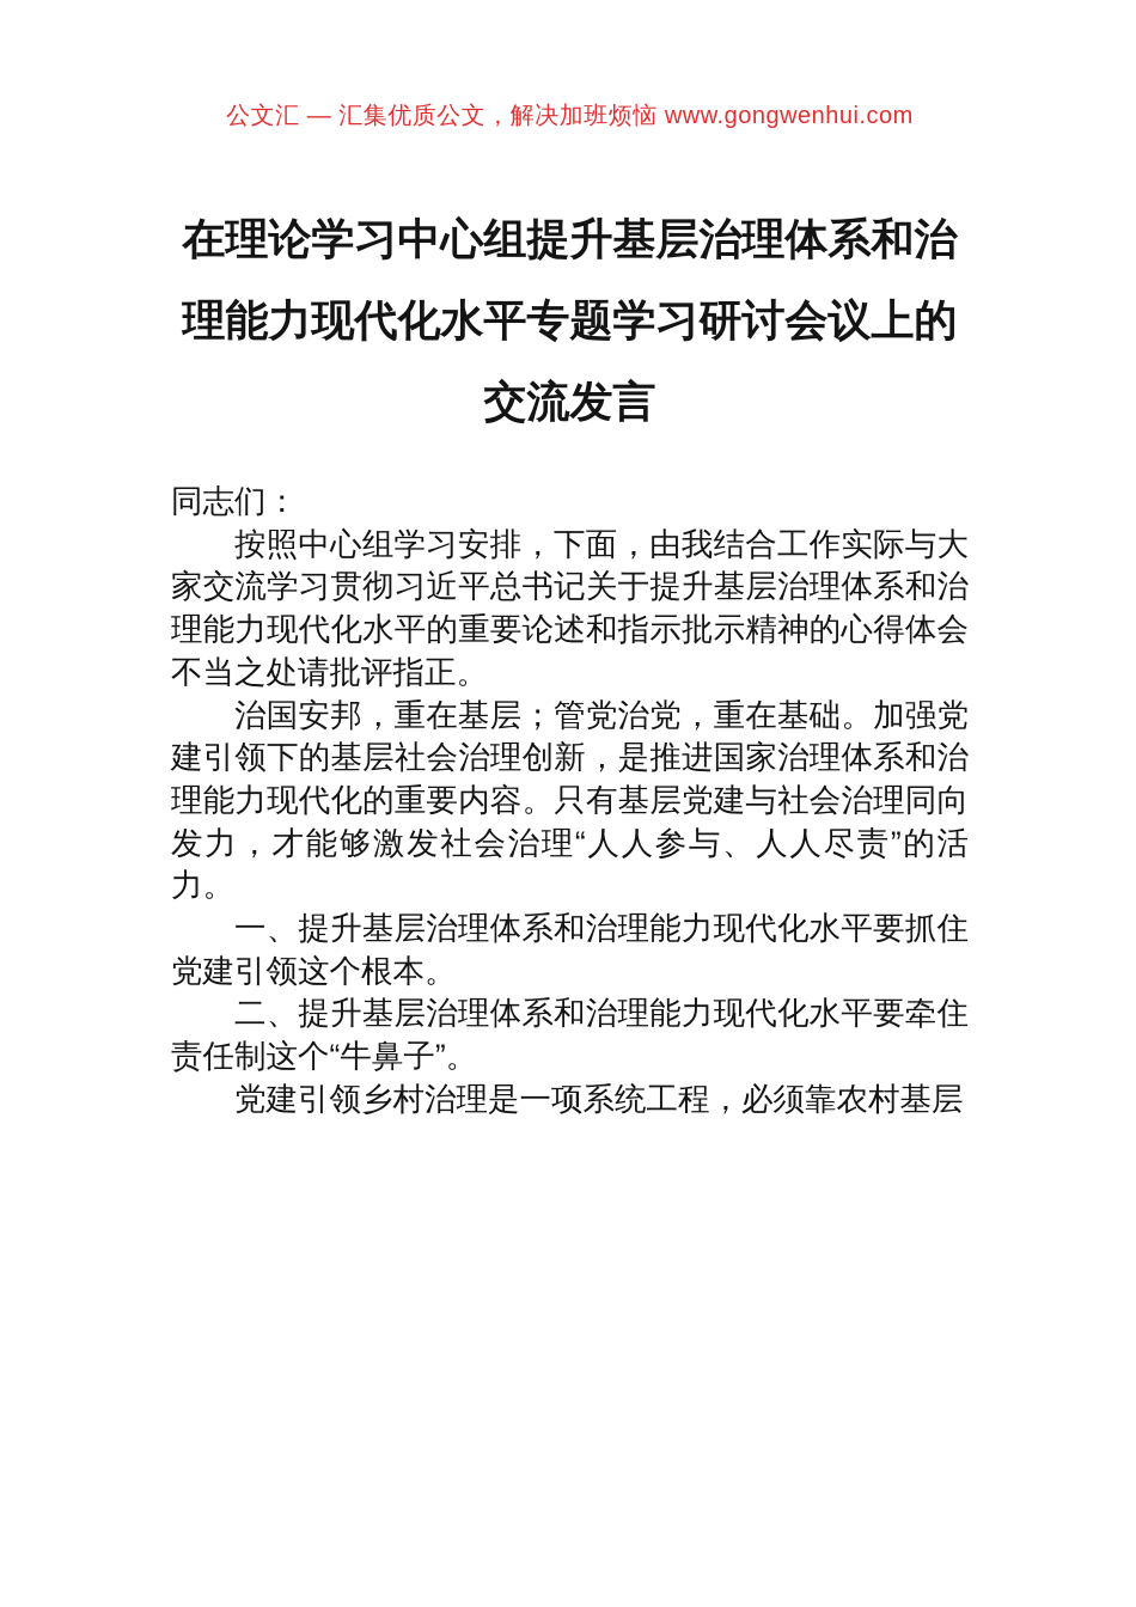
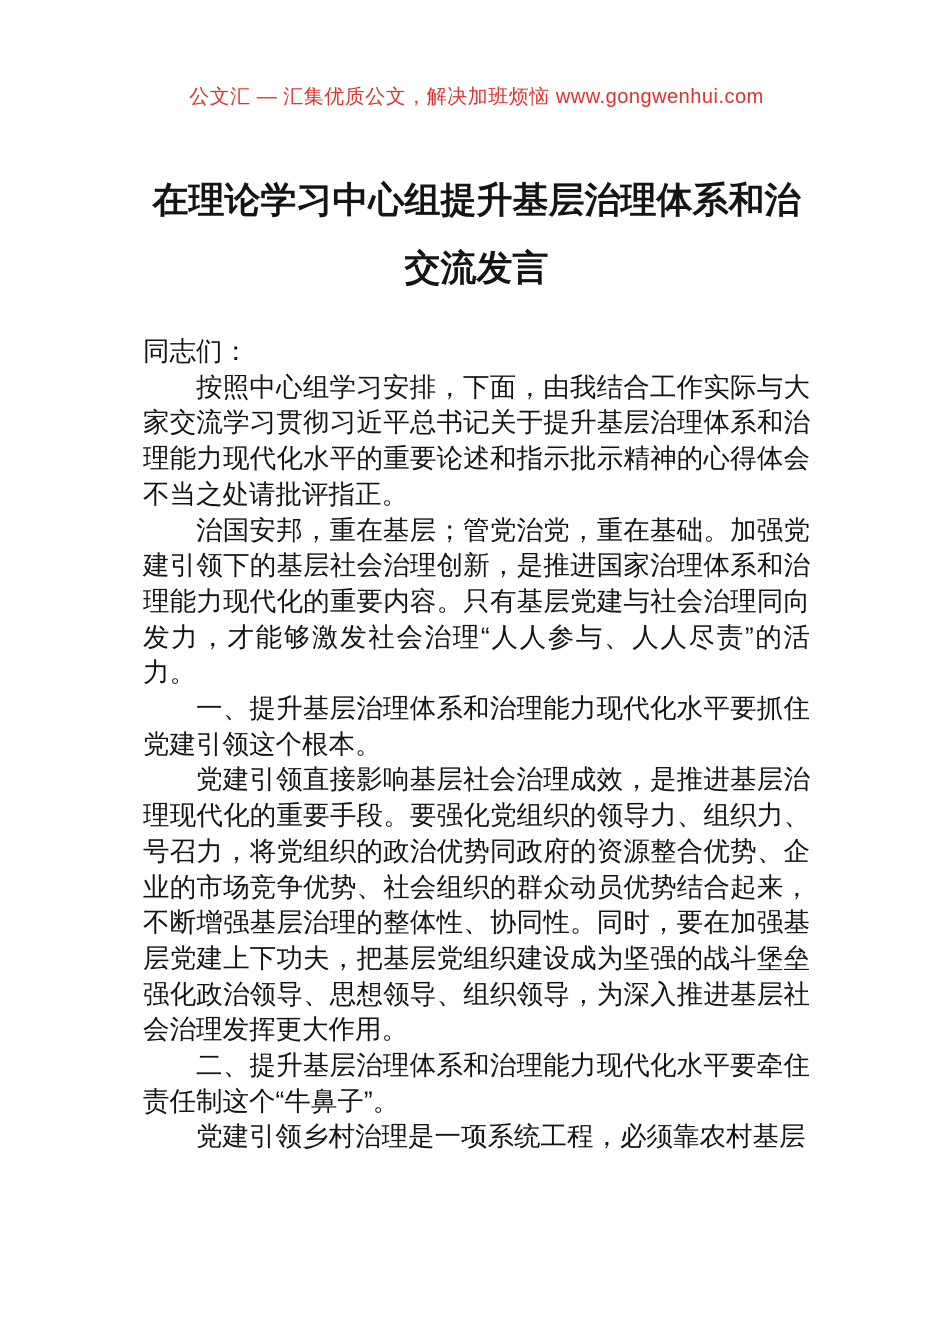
  公文汇 — 汇集优质公文，解决加班烦恼 www.gongwenhui.com
  在理论学习中心组提升基层治理体系和治
- 理能力现代化水平专题学习研讨会议上的
  交流发言
  同志们：
  按照中心组学习安排，下面，由我结合工作实际与大家交流学习贯彻习近平总书记关于提升基层治理体系和治理能力现代化水平的重要论述和指示批示精神的心得体会不当之处请批评指正。
  治国安邦，重在基层；管党治党，重在基础。加强党建引领下的基层社会治理创新，是推进国家治理体系和治理能力现代化的重要内容。只有基层党建与社会治理同向发力，才能够激发社会治理“人人参与、人人尽责”的活力。
  一、提升基层治理体系和治理能力现代化水平要抓住党建引领这个根本。
+ 党建引领直接影响基层社会治理成效，是推进基层治理现代化的重要手段。要强化党组织的领导力、组织力、号召力，将党组织的政治优势同政府的资源整合优势、企业的市场竞争优势、社会组织的群众动员优势结合起来，不断增强基层治理的整体性、协同性。同时，要在加强基层党建上下功夫，把基层党组织建设成为坚强的战斗堡垒强化政治领导、思想领导、组织领导，为深入推进基层社会治理发挥更大作用。
  二、提升基层治理体系和治理能力现代化水平要牵住责任制这个“牛鼻子”。
  党建引领乡村治理是一项系统工程，必须靠农村基层
